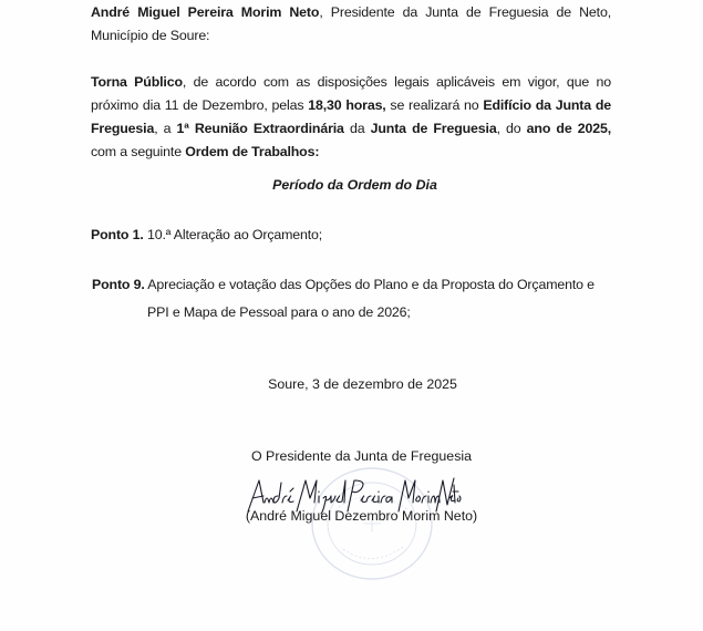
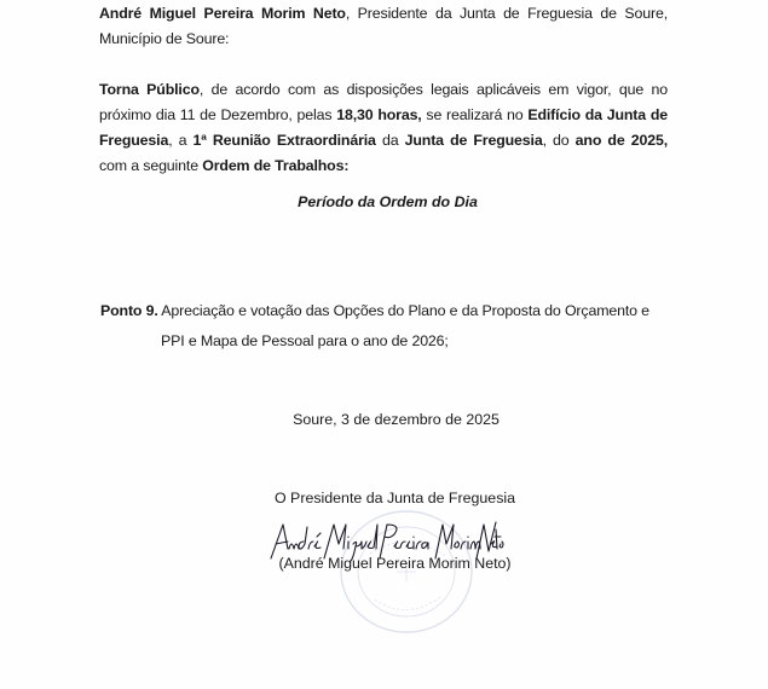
- André Miguel Pereira Morim Neto, Presidente da Junta de Freguesia de Neto, Município de Soure:
+ André Miguel Pereira Morim Neto, Presidente da Junta de Freguesia de Soure, Município de Soure:
  Torna Público, de acordo com as disposições legais aplicáveis em vigor, que no próximo dia 11 de Dezembro, pelas 18,30 horas, se realizará no Edifício da Junta de Freguesia, a 1ª Reunião Extraordinária da Junta de Freguesia, do ano de 2025, com a seguinte Ordem de Trabalhos:
  Período da Ordem do Dia
- Ponto 1. 10.ª Alteração ao Orçamento;
  Ponto 9. Apreciação e votação das Opções do Plano e da Proposta do Orçamento e
  PPI e Mapa de Pessoal para o ano de 2026;
  Soure, 3 de dezembro de 2025
  O Presidente da Junta de Freguesia
- (André Miguel Dezembro Morim Neto)
+ (André Miguel Pereira Morim Neto)
